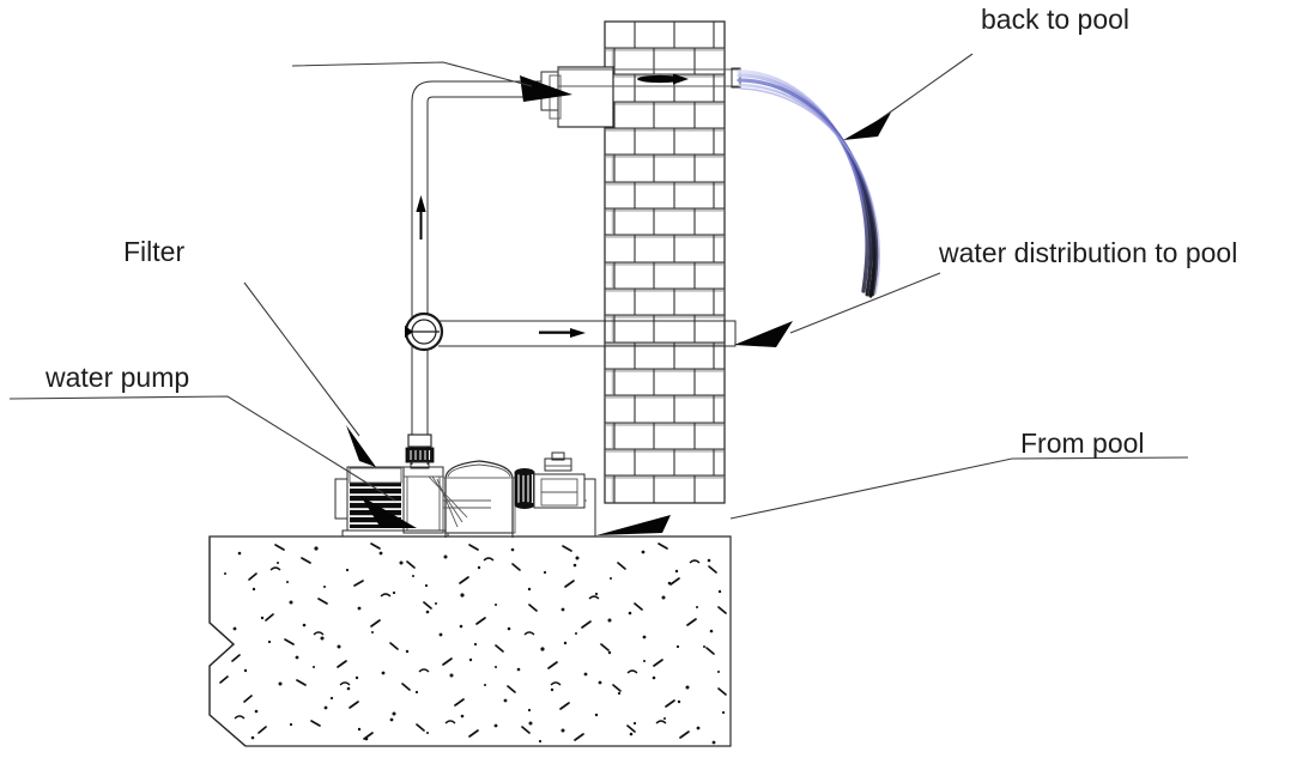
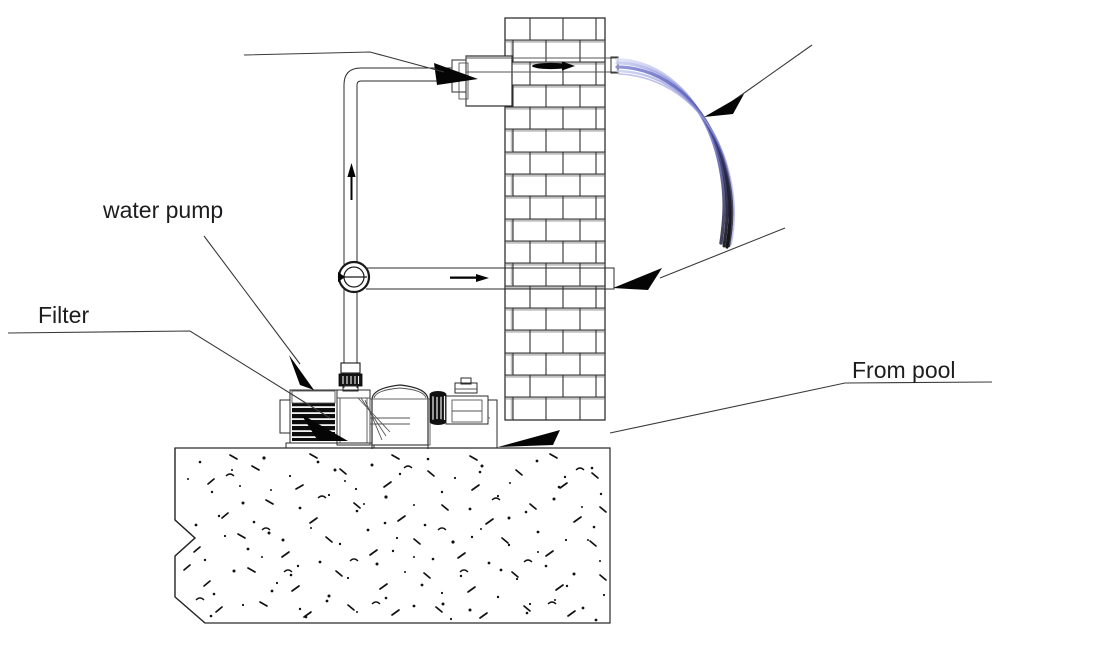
- back to pool
- Filter
+ water pump
- water distribution to pool
- water pump
+ Filter
  From pool
